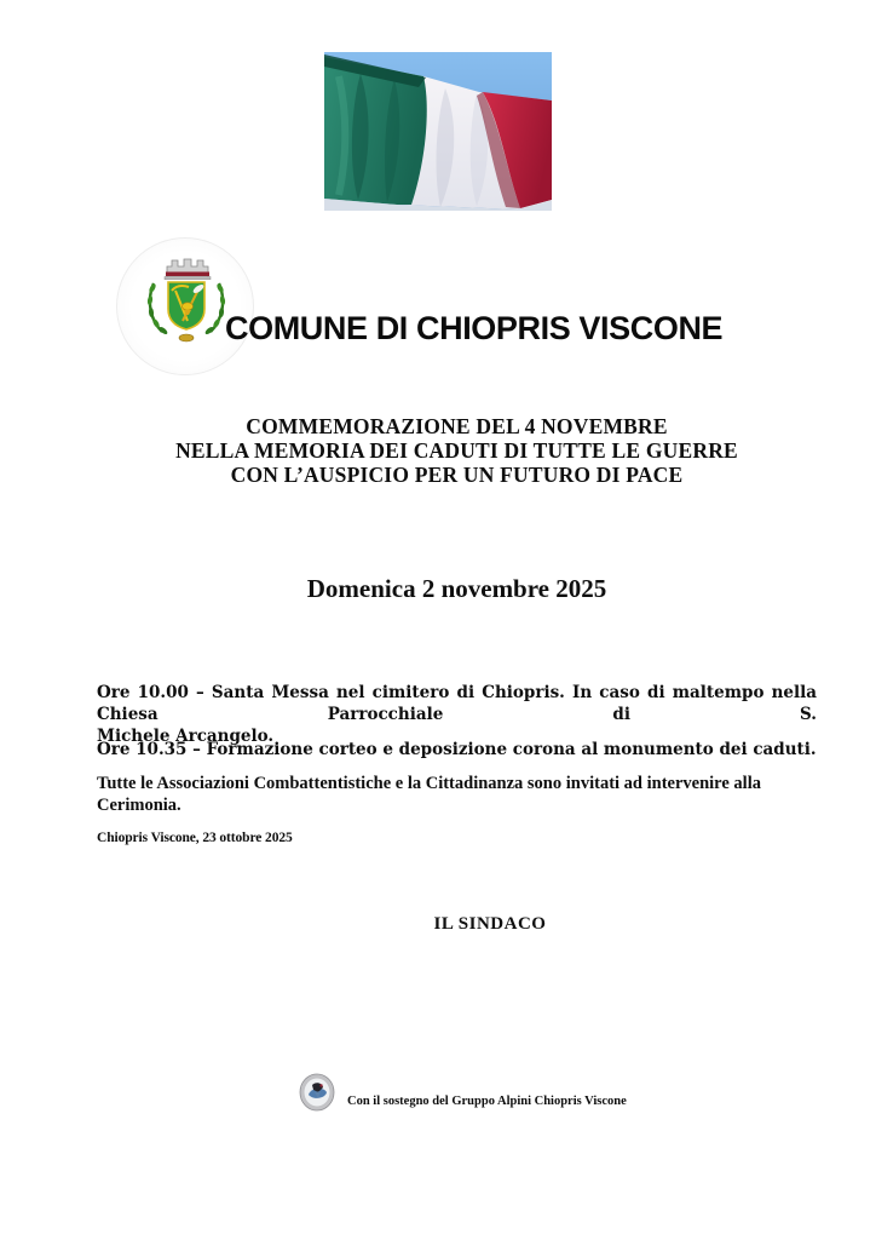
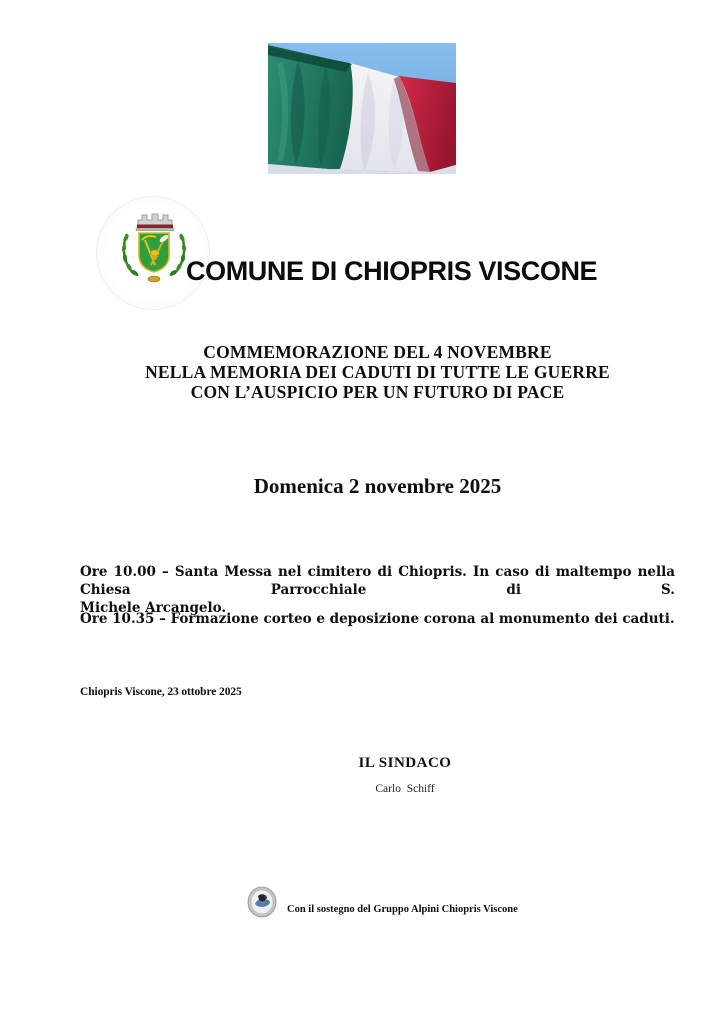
  COMUNE DI CHIOPRIS VISCONE
  COMMEMORAZIONE DEL 4 NOVEMBRE
  NELLA MEMORIA DEI CADUTI DI TUTTE LE GUERRE
  CON L’AUSPICIO PER UN FUTURO DI PACE
  Domenica 2 novembre 2025
  Ore 10.00 – Santa Messa nel cimitero di Chiopris. In caso di maltempo nella Chiesa Parrocchiale di S.
  Michele Arcangelo.
  Ore 10.35 – Formazione corteo e deposizione corona al monumento dei caduti.
- Tutte le Associazioni Combattentistiche e la Cittadinanza sono invitati ad intervenire alla Cerimonia.
  Chiopris Viscone, 23 ottobre 2025
  IL SINDACO
+ Carlo Schiff
  Con il sostegno del Gruppo Alpini Chiopris Viscone
